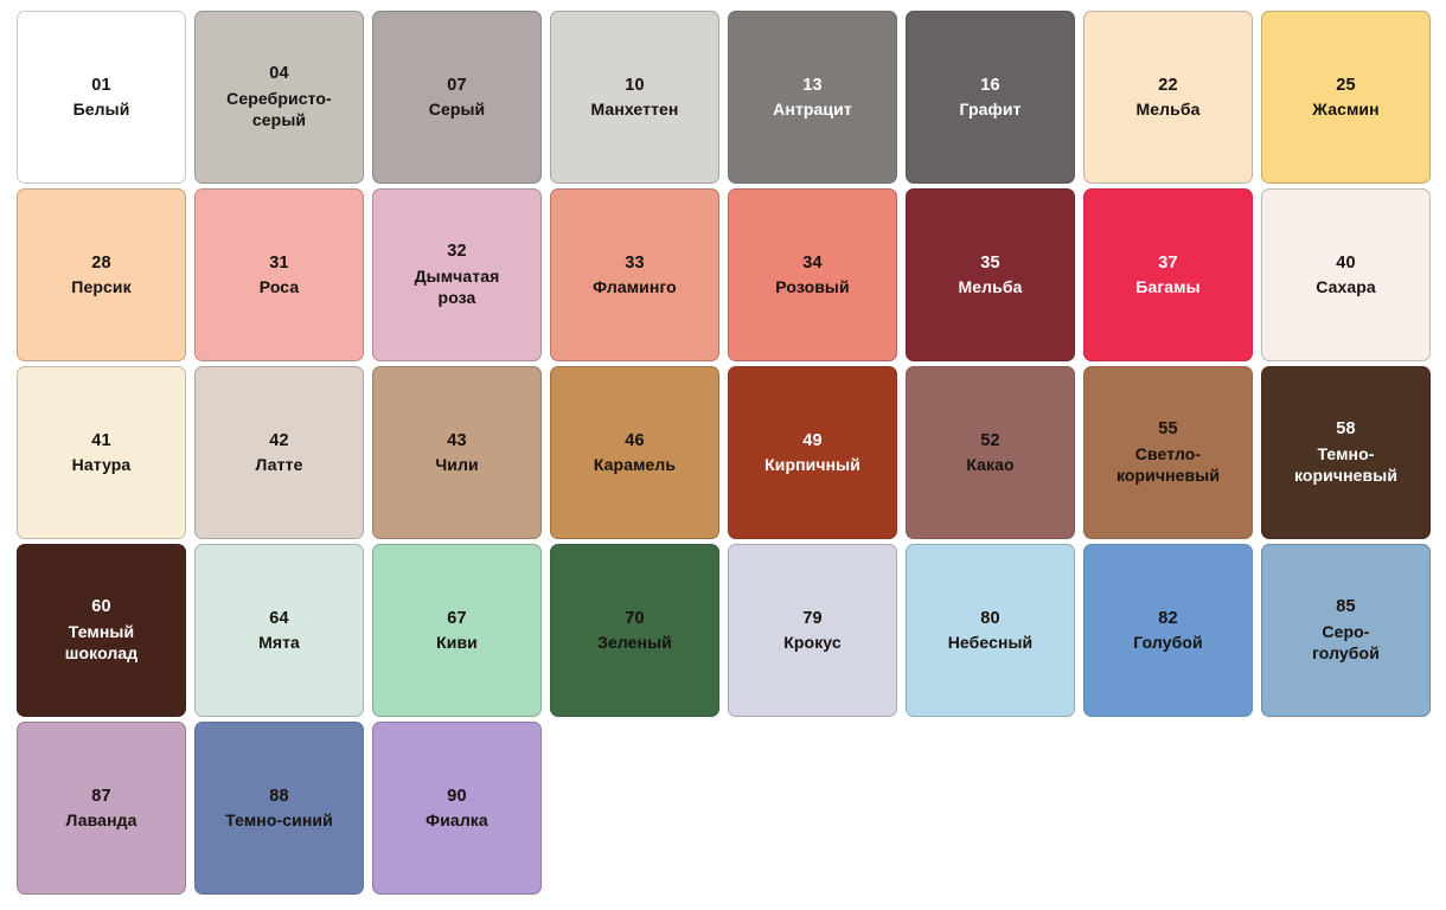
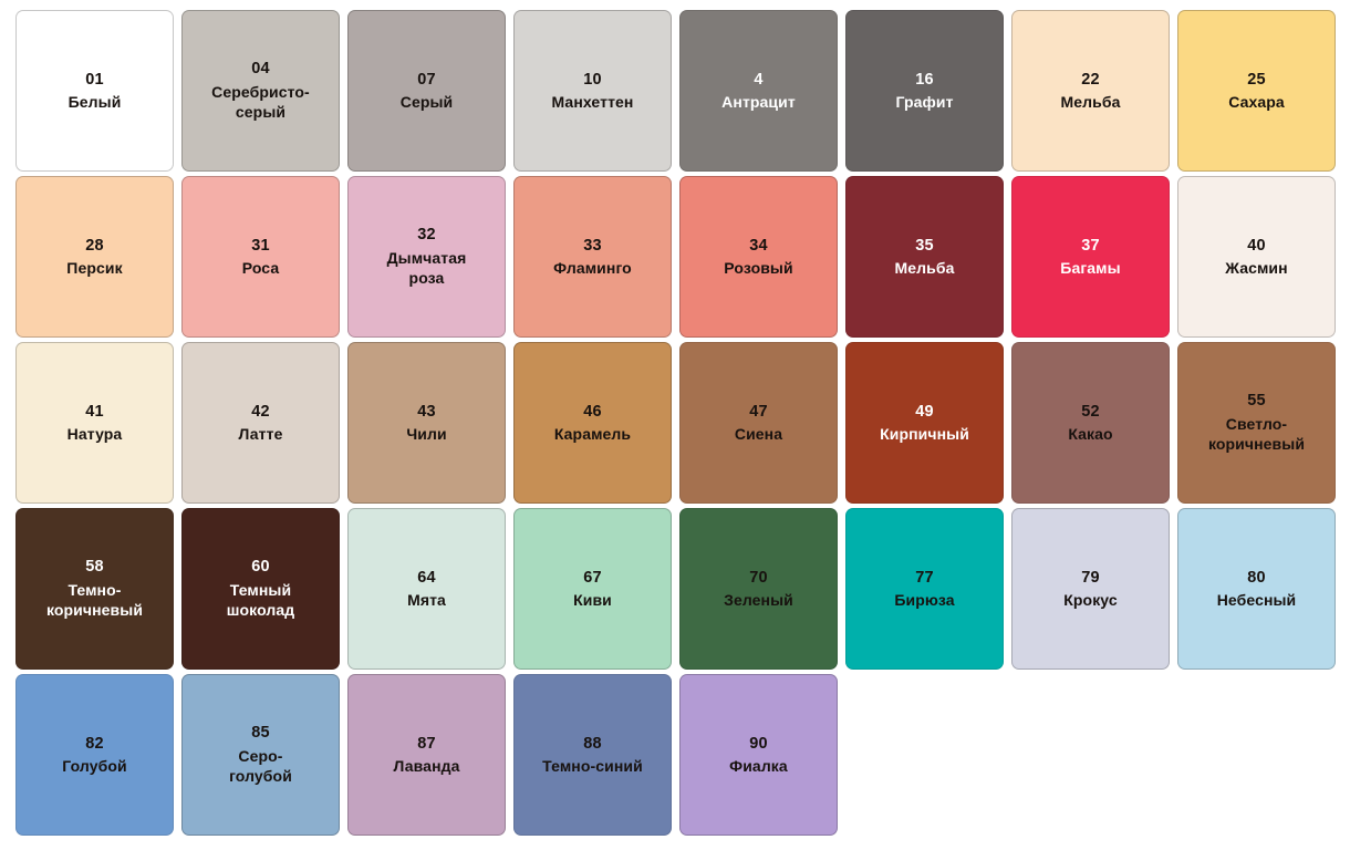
  01
  Белый
  04
  Серебристо-
  серый
  07
  Серый
  10
  Манхеттен
- 13
+ 4
  Антрацит
  16
  Графит
  22
  Мельба
  25
- Жасмин
+ Сахара
  28
  Персик
  31
  Роса
  32
  Дымчатая
  роза
  33
  Фламинго
  34
  Розовый
  35
  Мельба
  37
  Багамы
  40
- Сахара
+ Жасмин
  41
  Натура
  42
  Латте
  43
  Чили
  46
  Карамель
+ 47
+ Сиена
  49
  Кирпичный
  52
  Какао
  55
  Светло-
  коричневый
  58
  Темно-
  коричневый
  60
  Темный
  шоколад
  64
  Мята
  67
  Киви
  70
  Зеленый
+ 77
+ Бирюза
  79
  Крокус
  80
  Небесный
  82
  Голубой
  85
  Серо-
  голубой
  87
  Лаванда
  88
  Темно-синий
  90
  Фиалка
